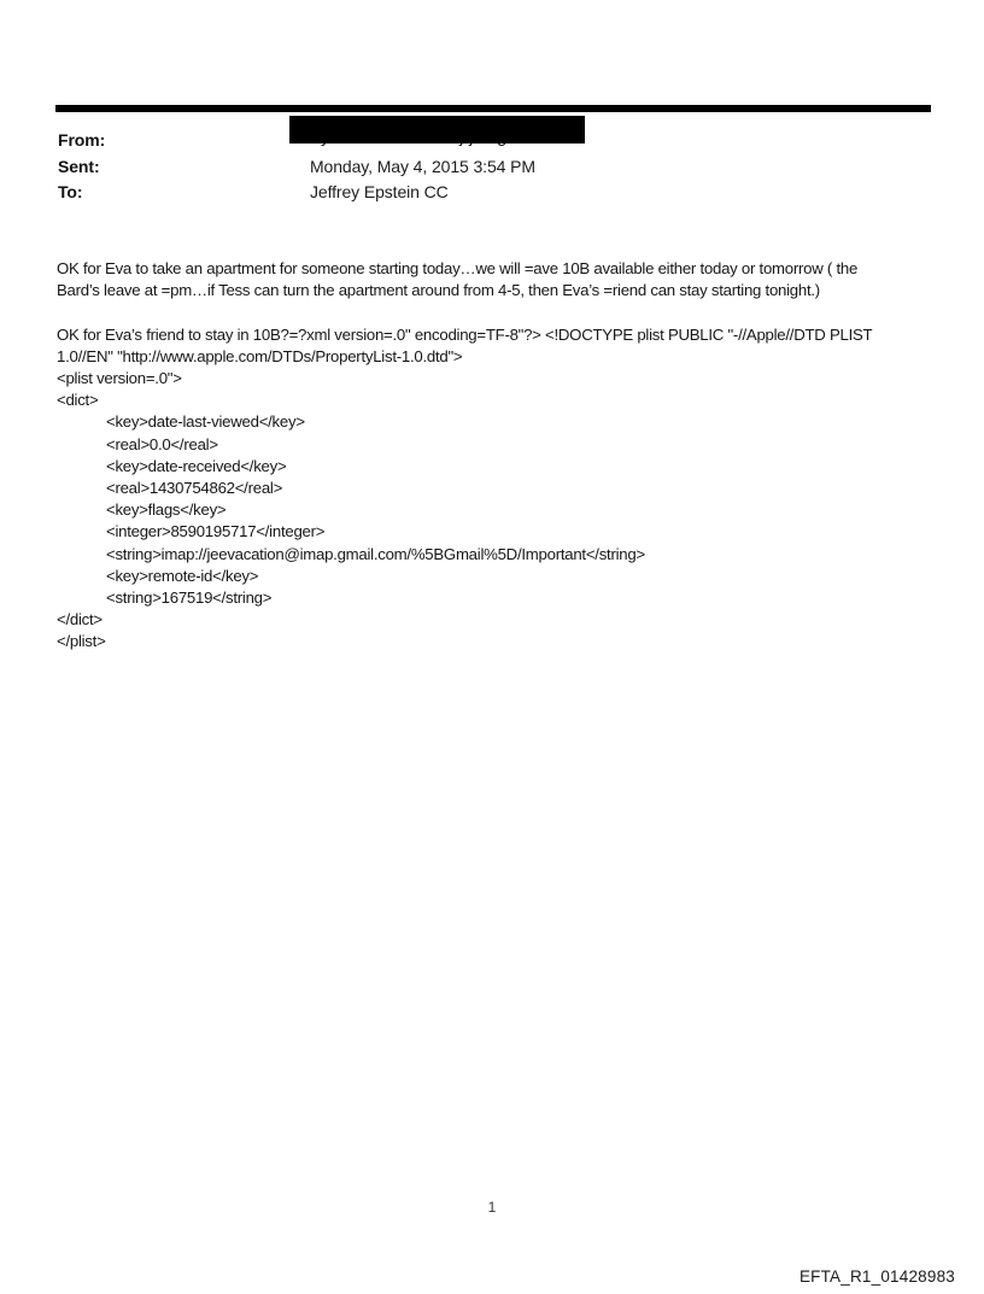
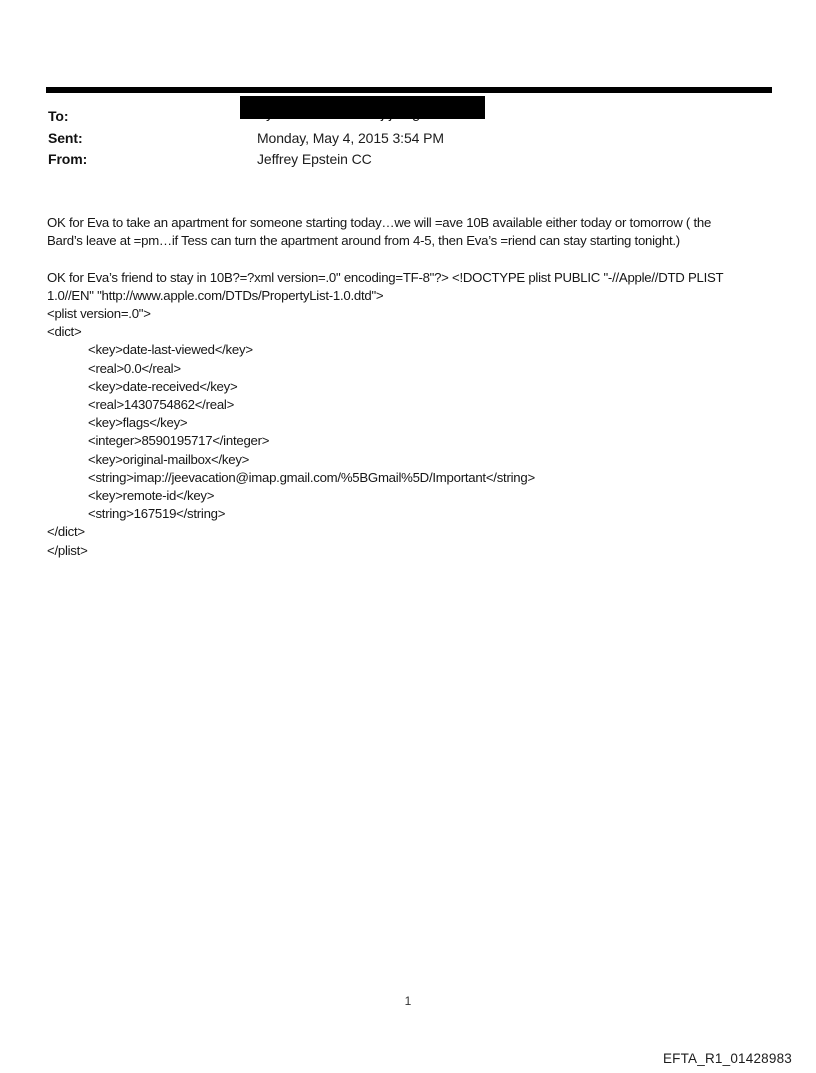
- From:
+ To:
  Sent: Monday, May 4, 2015 3:54 PM
- To: Jeffrey Epstein CC
+ From: Jeffrey Epstein CC
  OK for Eva to take an apartment for someone starting today…we will =ave 10B available either today or tomorrow ( the
  Bard’s leave at =pm…if Tess can turn the apartment around from 4-5, then Eva’s =riend can stay starting tonight.)
  OK for Eva’s friend to stay in 10B?=?xml version=.0" encoding=TF-8"?> <!DOCTYPE plist PUBLIC "-//Apple//DTD PLIST
  1.0//EN" "http://www.apple.com/DTDs/PropertyList-1.0.dtd">
  <plist version=.0">
  <dict>
  <key>date-last-viewed</key>
  <real>0.0</real>
  <key>date-received</key>
  <real>1430754862</real>
  <key>flags</key>
  <integer>8590195717</integer>
+ <key>original-mailbox</key>
  <string>imap://jeevacation@imap.gmail.com/%5BGmail%5D/Important</string>
  <key>remote-id</key>
  <string>167519</string>
  </dict>
  </plist>
  1
  EFTA_R1_01428983
